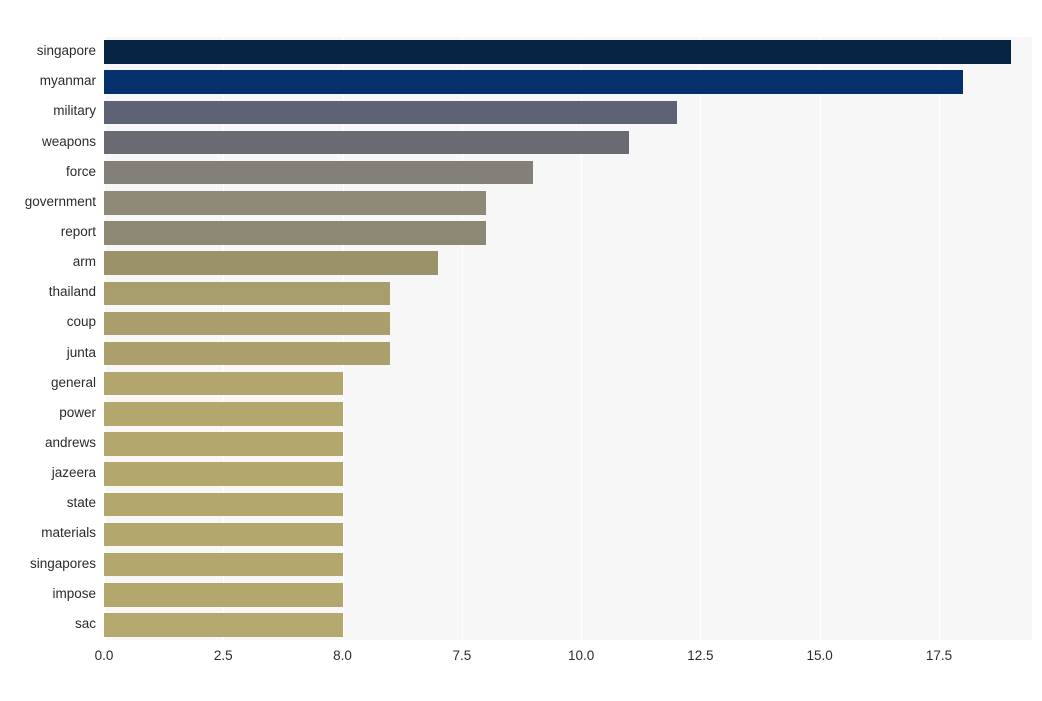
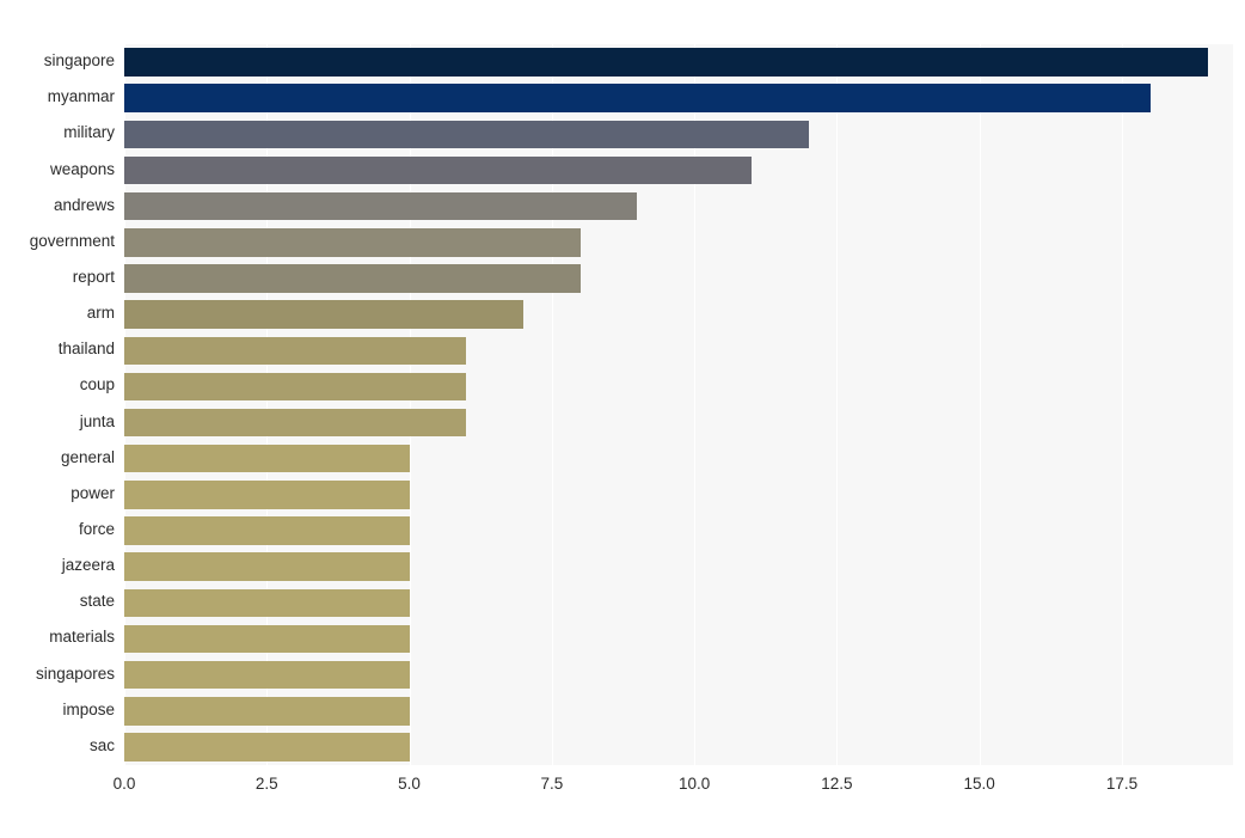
  singapore
  myanmar
  military
  weapons
- force
+ andrews
  government
  report
  arm
  thailand
  coup
  junta
  general
  power
- andrews
+ force
  jazeera
  state
  materials
  singapores
  impose
  sac
  0.0
  2.5
- 8.0
+ 5.0
  7.5
  10.0
  12.5
  15.0
  17.5
